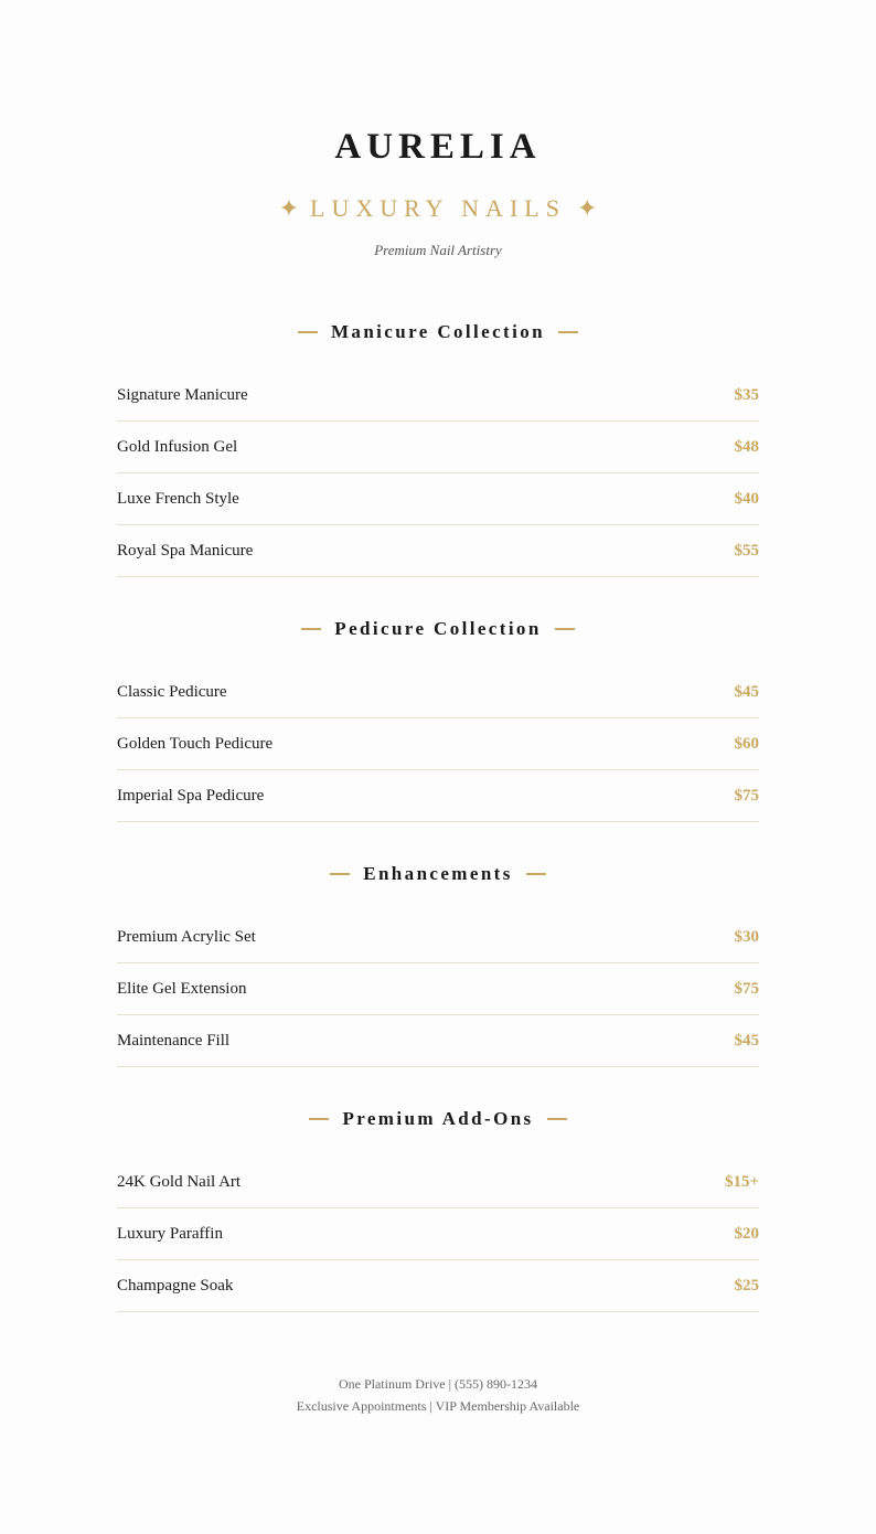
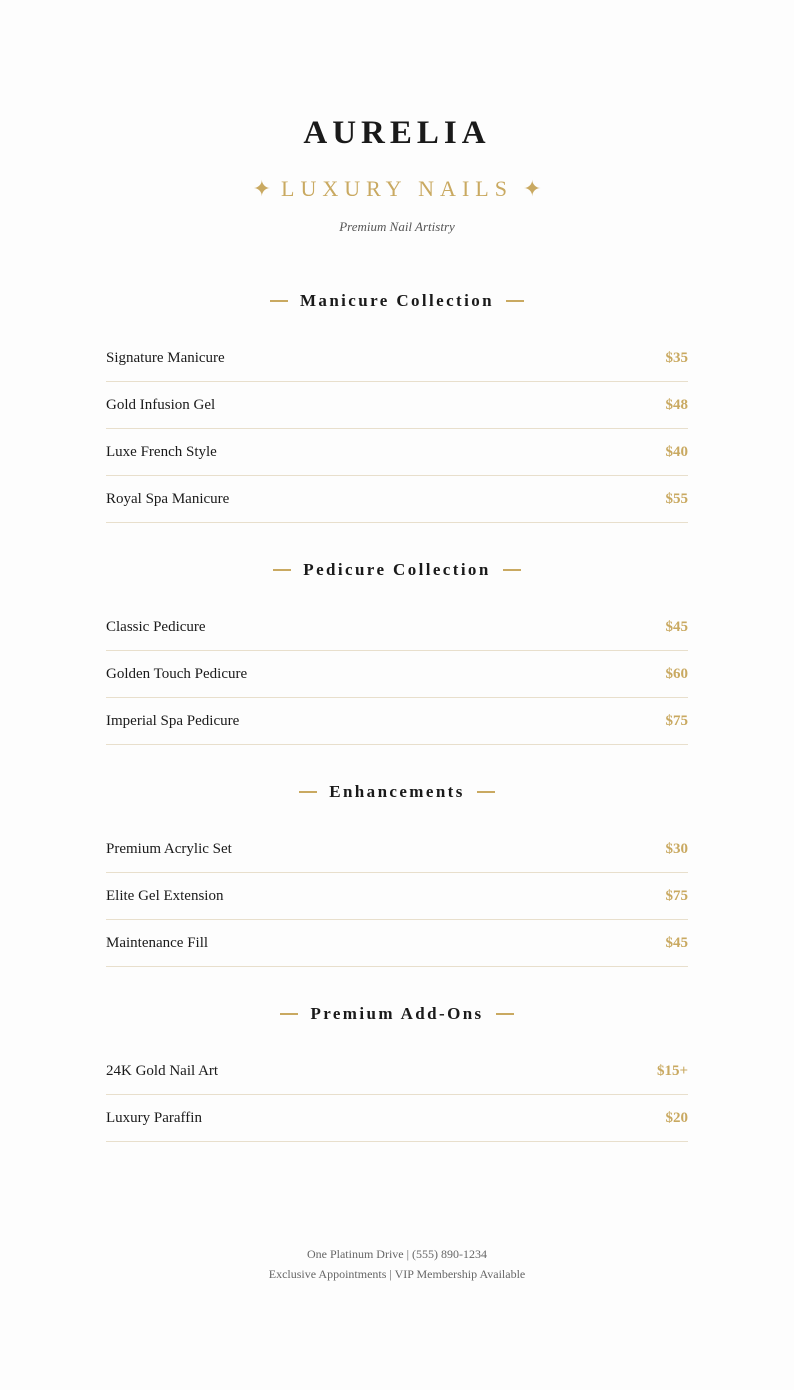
  AURELIA
  ✦ LUXURY NAILS ✦
  Premium Nail Artistry
  Manicure Collection
  Signature Manicure
  $35
  Gold Infusion Gel
  $48
  Luxe French Style
  $40
  Royal Spa Manicure
  $55
  Pedicure Collection
  Classic Pedicure
  $45
  Golden Touch Pedicure
  $60
  Imperial Spa Pedicure
  $75
  Enhancements
  Premium Acrylic Set
  $30
  Elite Gel Extension
  $75
  Maintenance Fill
  $45
  Premium Add-Ons
  24K Gold Nail Art
  $15+
  Luxury Paraffin
  $20
- Champagne Soak
- $25
  One Platinum Drive | (555) 890-1234
  Exclusive Appointments | VIP Membership Available
